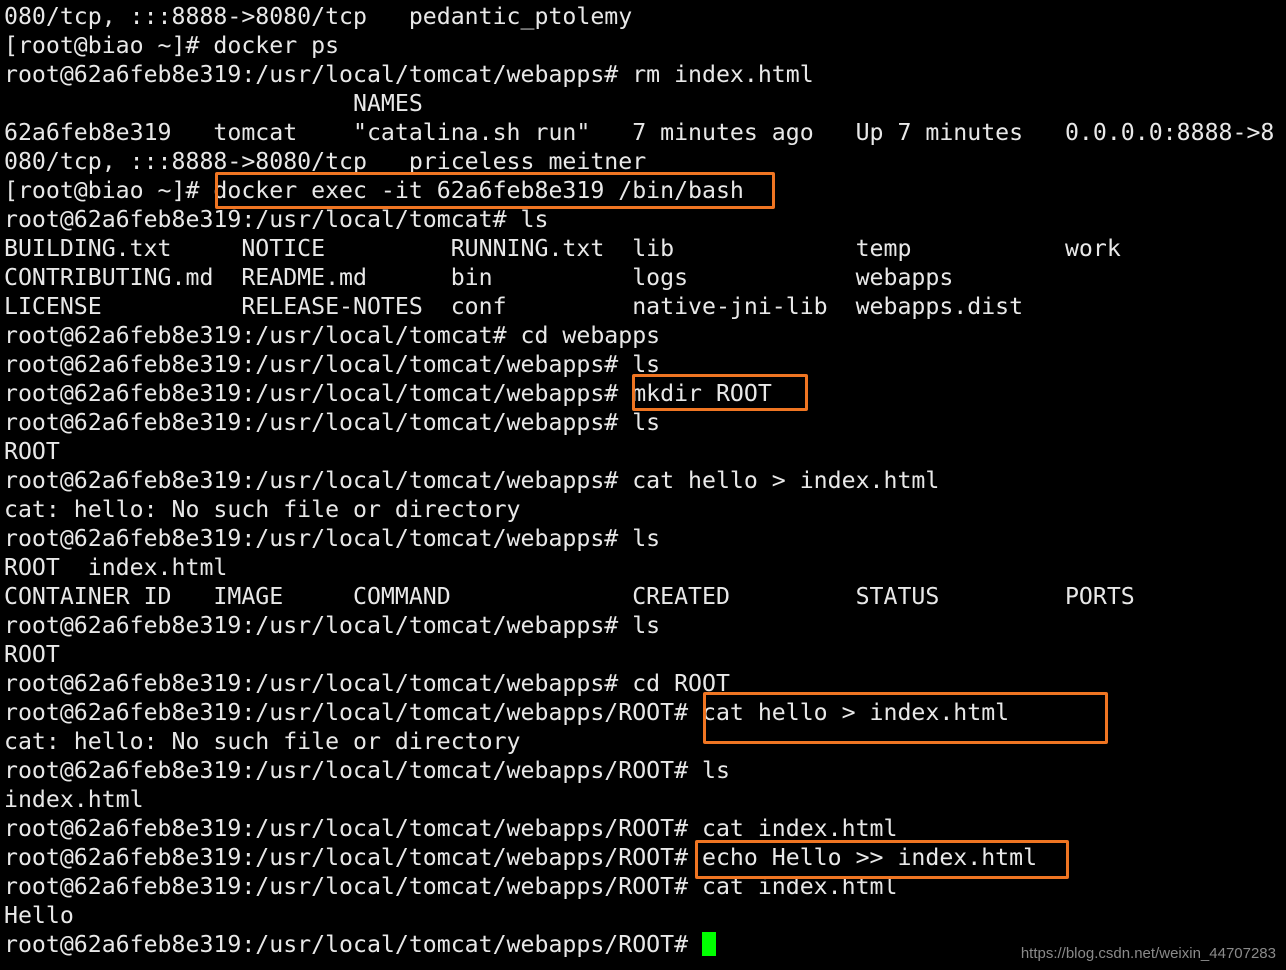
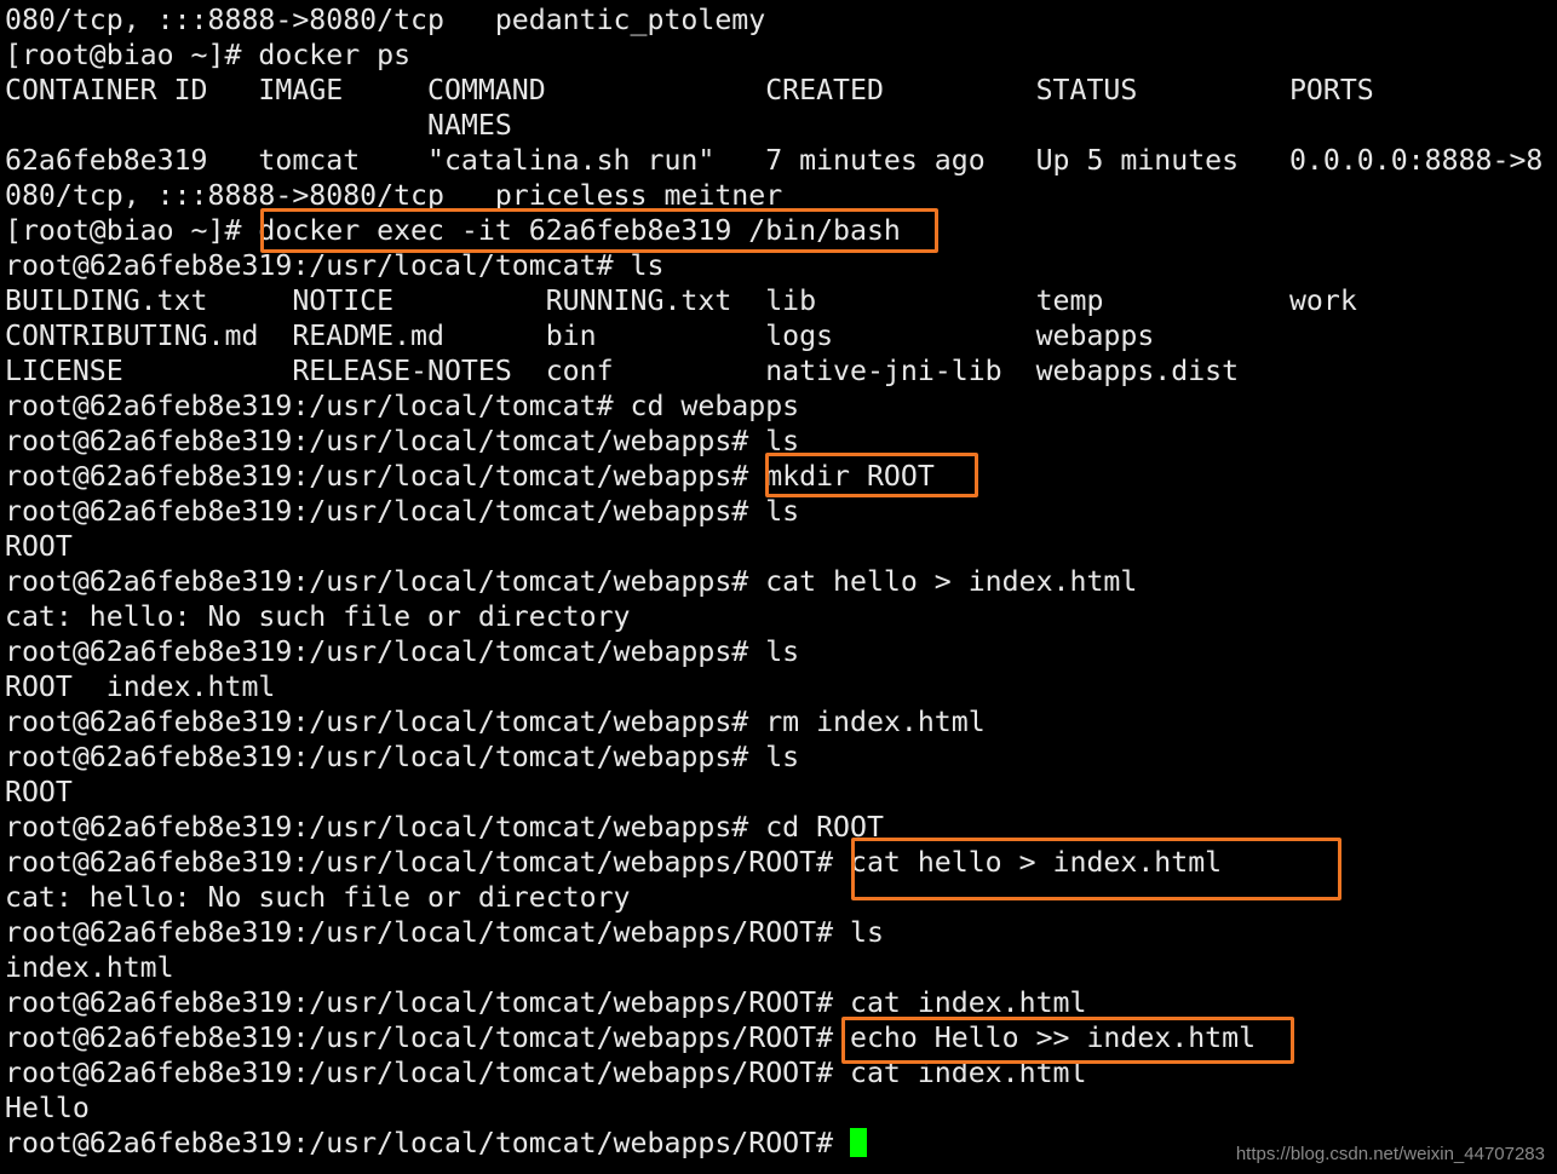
  080/tcp, :::8888->8080/tcp pedantic_ptolemy
  [root@biao ~]# docker ps
- root@62a6feb8e319:/usr/local/tomcat/webapps# rm index.html
+ CONTAINER ID IMAGE COMMAND CREATED STATUS PORTS
  NAMES
- 62a6feb8e319 tomcat "catalina.sh run" 7 minutes ago Up 7 minutes 0.0.0.0:8888->8
+ 62a6feb8e319 tomcat "catalina.sh run" 7 minutes ago Up 5 minutes 0.0.0.0:8888->8
  080/tcp, :::8888->8080/tcp priceless_meitner
  [root@biao ~]# docker exec -it 62a6feb8e319 /bin/bash
  root@62a6feb8e319:/usr/local/tomcat# ls
  BUILDING.txt NOTICE RUNNING.txt lib temp work
  CONTRIBUTING.md README.md bin logs webapps
  LICENSE RELEASE-NOTES conf native-jni-lib webapps.dist
  root@62a6feb8e319:/usr/local/tomcat# cd webapps
  root@62a6feb8e319:/usr/local/tomcat/webapps# ls
  root@62a6feb8e319:/usr/local/tomcat/webapps# mkdir ROOT
  root@62a6feb8e319:/usr/local/tomcat/webapps# ls
  ROOT
  root@62a6feb8e319:/usr/local/tomcat/webapps# cat hello > index.html
  cat: hello: No such file or directory
  root@62a6feb8e319:/usr/local/tomcat/webapps# ls
  ROOT index.html
- CONTAINER ID IMAGE COMMAND CREATED STATUS PORTS
+ root@62a6feb8e319:/usr/local/tomcat/webapps# rm index.html
  root@62a6feb8e319:/usr/local/tomcat/webapps# ls
  ROOT
  root@62a6feb8e319:/usr/local/tomcat/webapps# cd ROOT
  root@62a6feb8e319:/usr/local/tomcat/webapps/ROOT# cat hello > index.html
  cat: hello: No such file or directory
  root@62a6feb8e319:/usr/local/tomcat/webapps/ROOT# ls
  index.html
  root@62a6feb8e319:/usr/local/tomcat/webapps/ROOT# cat index.html
  root@62a6feb8e319:/usr/local/tomcat/webapps/ROOT# echo Hello >> index.html
  root@62a6feb8e319:/usr/local/tomcat/webapps/ROOT# cat index.html
  Hello
  root@62a6feb8e319:/usr/local/tomcat/webapps/ROOT#
  https://blog.csdn.net/weixin_44707283
